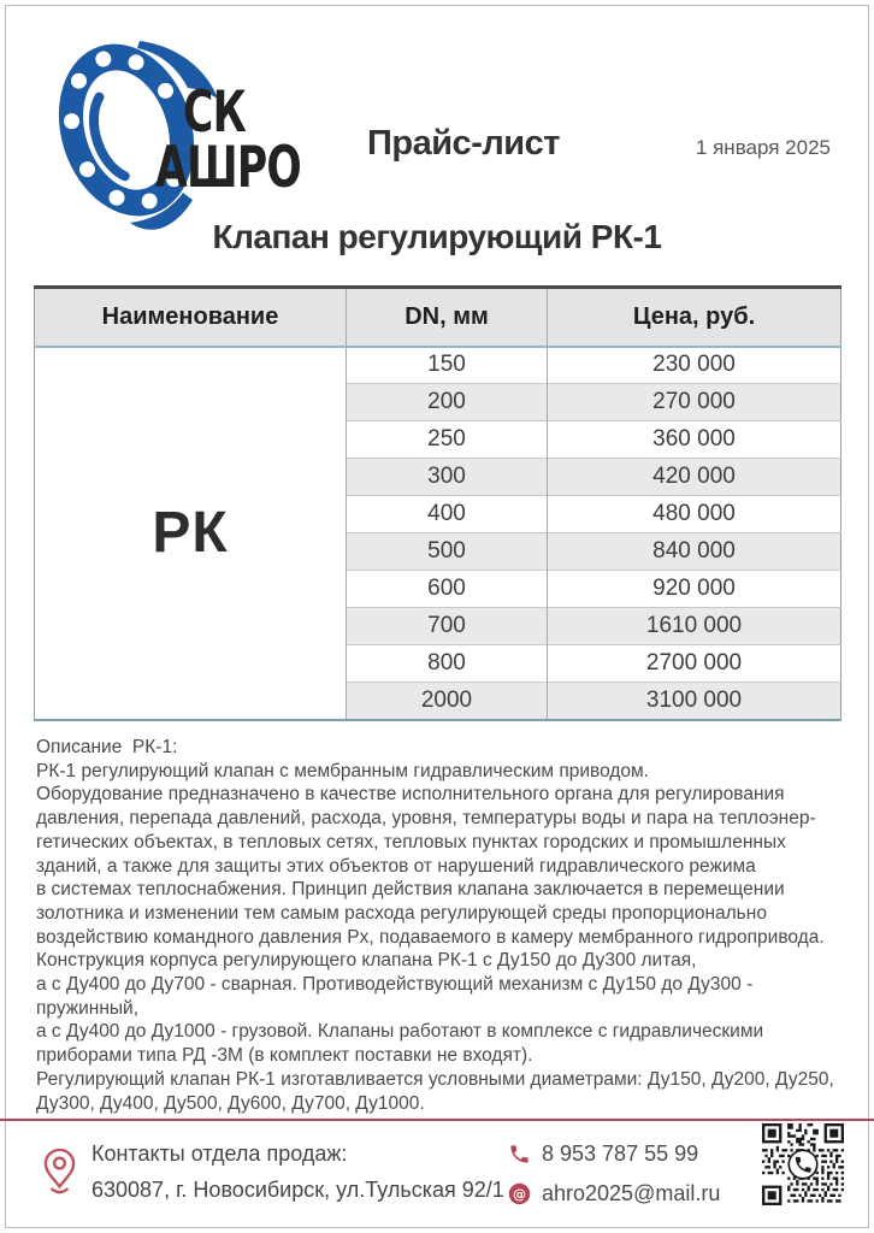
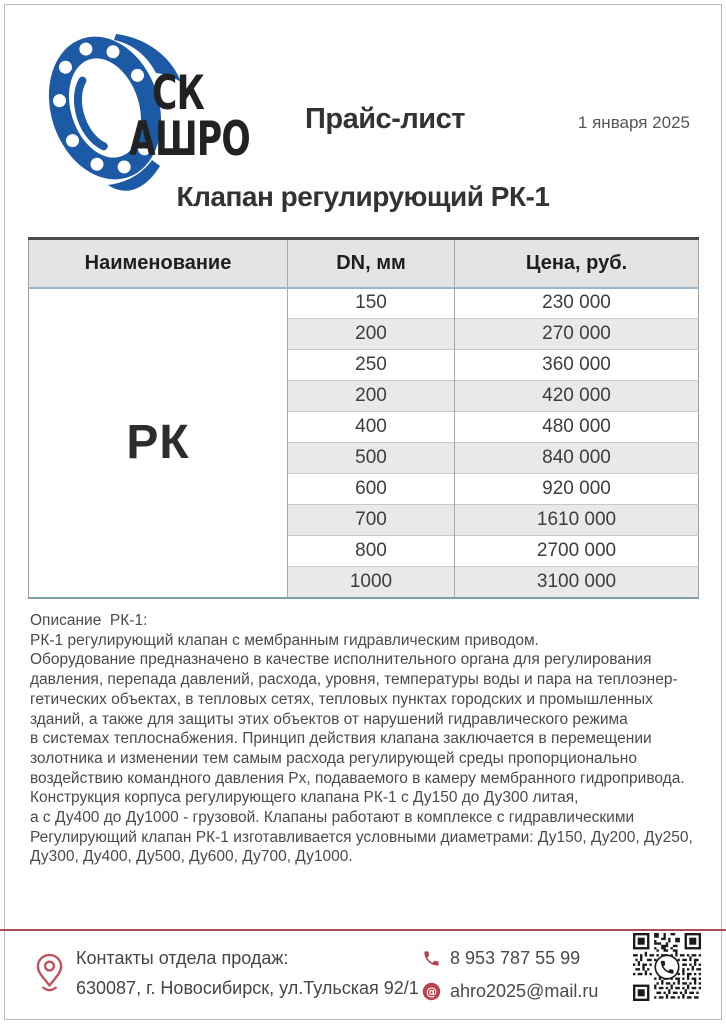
  СК
  АШРО
  Прайс-лист
  1 января 2025
  Клапан регулирующий РК-1
  Наименование	DN, мм	Цена, руб.
  РК	150	230 000
  200	270 000
  250	360 000
- 300	420 000
+ 200	420 000
  400	480 000
  500	840 000
  600	920 000
  700	1610 000
  800	2700 000
- 2000	3100 000
+ 1000	3100 000
  Описание РК-1:
  РК-1 регулирующий клапан с мембранным гидравлическим приводом.
  Оборудование предназначено в качестве исполнительного органа для регулирования
  давления, перепада давлений, расхода, уровня, температуры воды и пара на теплоэнер-
  гетических объектах, в тепловых сетях, тепловых пунктах городских и промышленных
  зданий, а также для защиты этих объектов от нарушений гидравлического режима
  в системах теплоснабжения. Принцип действия клапана заключается в перемещении
  золотника и изменении тем самым расхода регулирующей среды пропорционально
  воздействию командного давления Рх, подаваемого в камеру мембранного гидропривода.
  Конструкция корпуса регулирующего клапана РК-1 с Ду150 до Ду300 литая,
- а с Ду400 до Ду700 - сварная. Противодействующий механизм с Ду150 до Ду300 - пружинный,
  а с Ду400 до Ду1000 - грузовой. Клапаны работают в комплексе с гидравлическими
- приборами типа РД -3М (в комплект поставки не входят).
  Регулирующий клапан РК-1 изготавливается условными диаметрами: Ду150, Ду200, Ду250,
  Ду300, Ду400, Ду500, Ду600, Ду700, Ду1000.
  Контакты отдела продаж:
  630087, г. Новосибирск, ул.Тульская 92/1
  8 953 787 55 99
  @
  ahro2025@mail.ru
